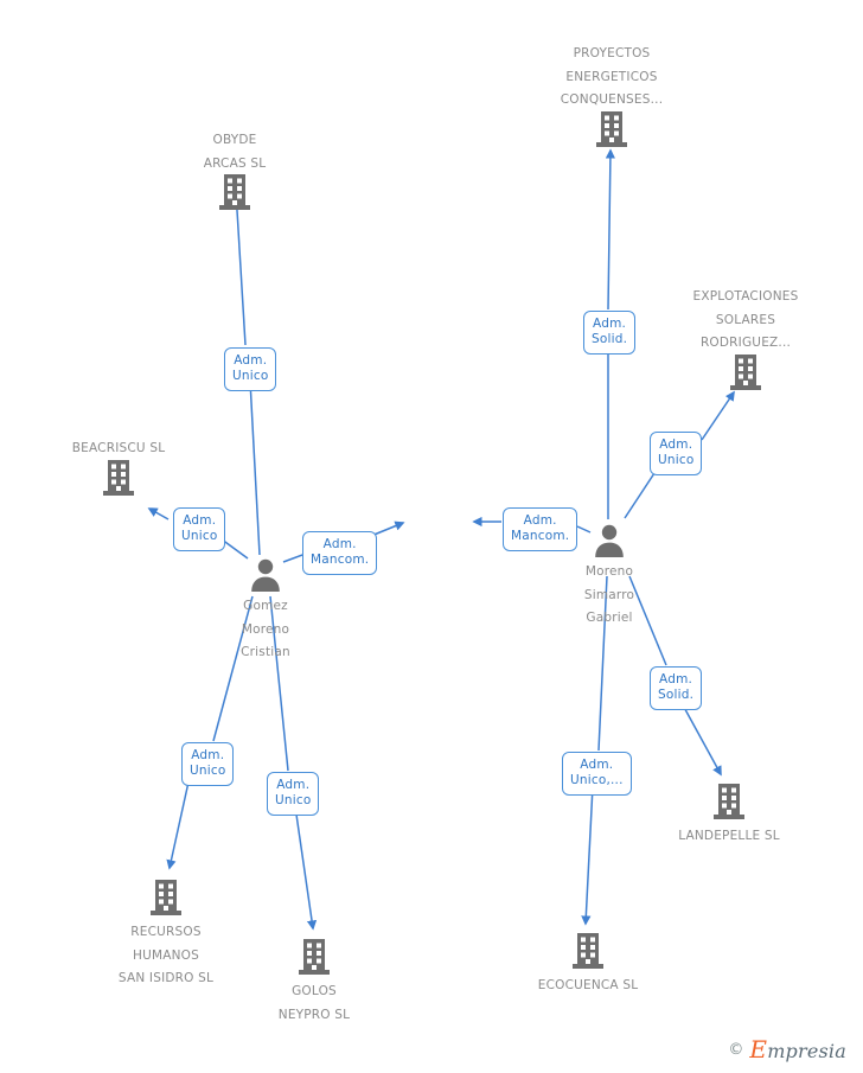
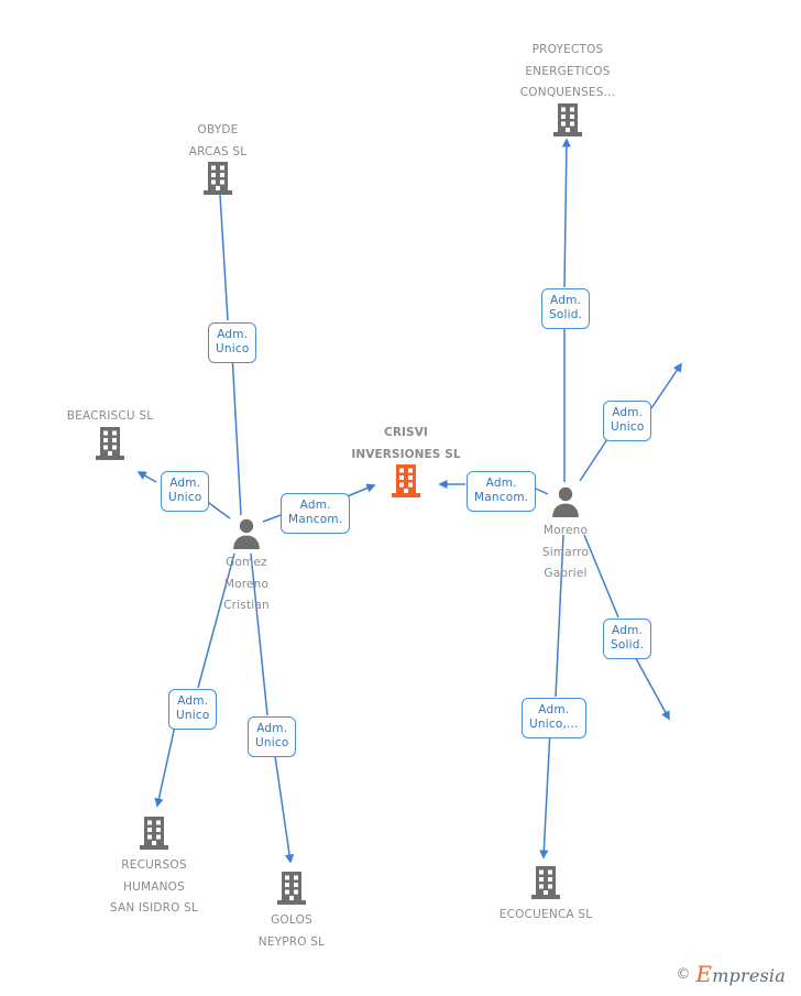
  OBYDE
  ARCAS SL
  PROYECTOS
  ENERGETICOS
  CONQUENSES...
- EXPLOTACIONES
- SOLARES
- RODRIGUEZ...
  BEACRISCU SL
+ CRISVI
+ INVERSIONES SL
  Gomez
  Moreno
  Cristian
  Moreno
  Simarro
  Gabriel
- LANDEPELLE SL
  RECURSOS
  HUMANOS
  SAN ISIDRO SL
  ECOCUENCA SL
  GOLOS
  NEYPRO SL
  Adm.
  Unico
  Adm.
  Unico
  Adm.
  Mancom.
  Adm.
  Mancom.
  Adm.
  Solid.
  Adm.
  Unico
  Adm.
  Solid.
  Adm.
  Unico,...
  Adm.
  Unico
  Adm.
  Unico
  ©
  Empresia
